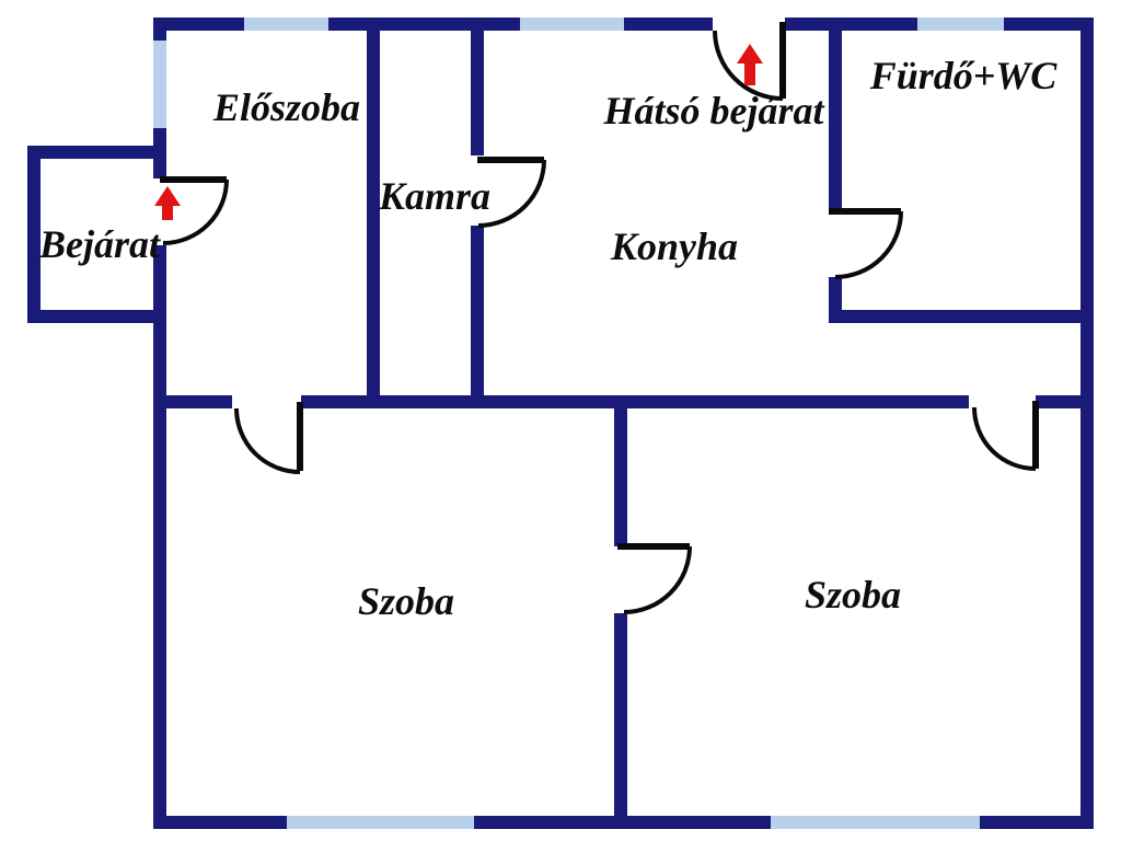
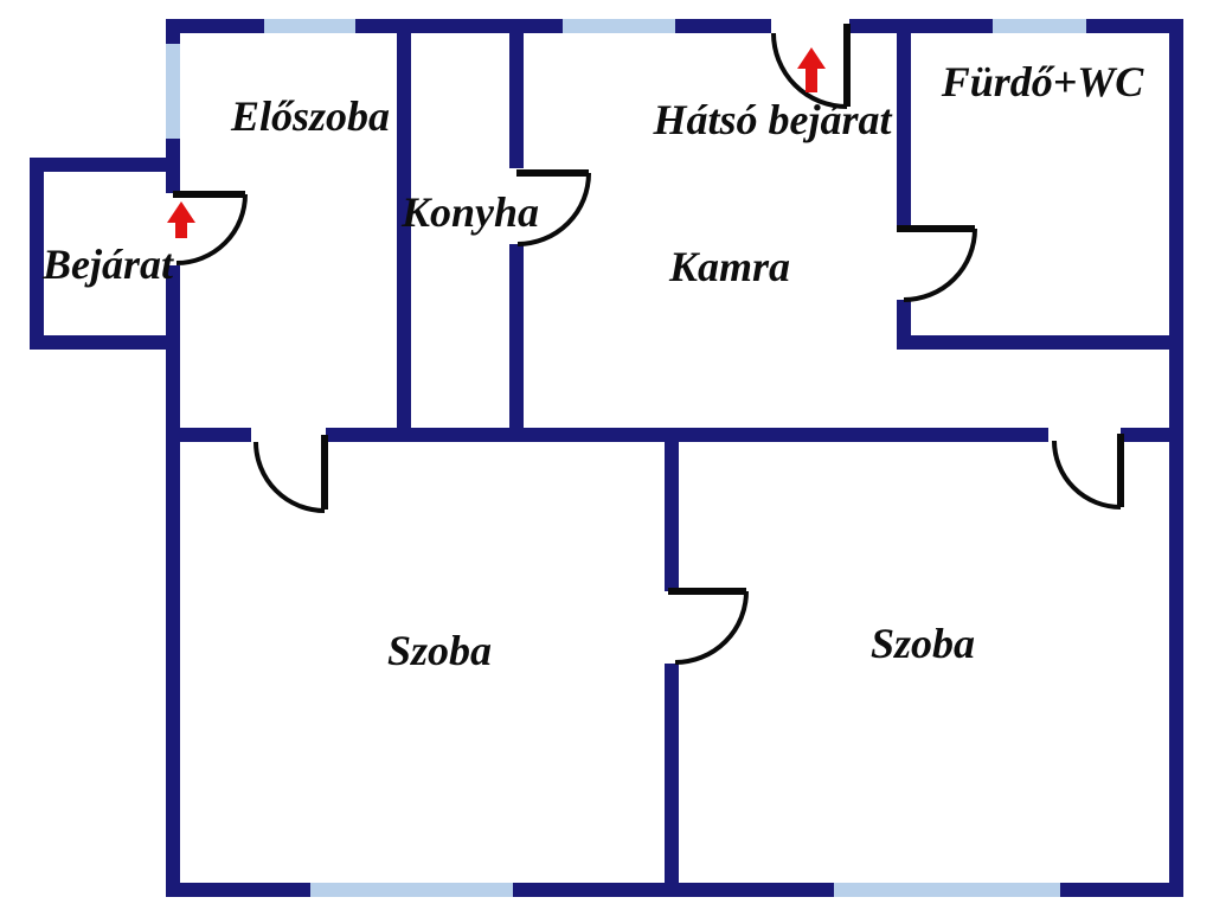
  Előszoba
- Kamra
+ Konyha
  Hátsó bejárat
  Fürdő+WC
  Bejárat
- Konyha
+ Kamra
  Szoba
  Szoba
